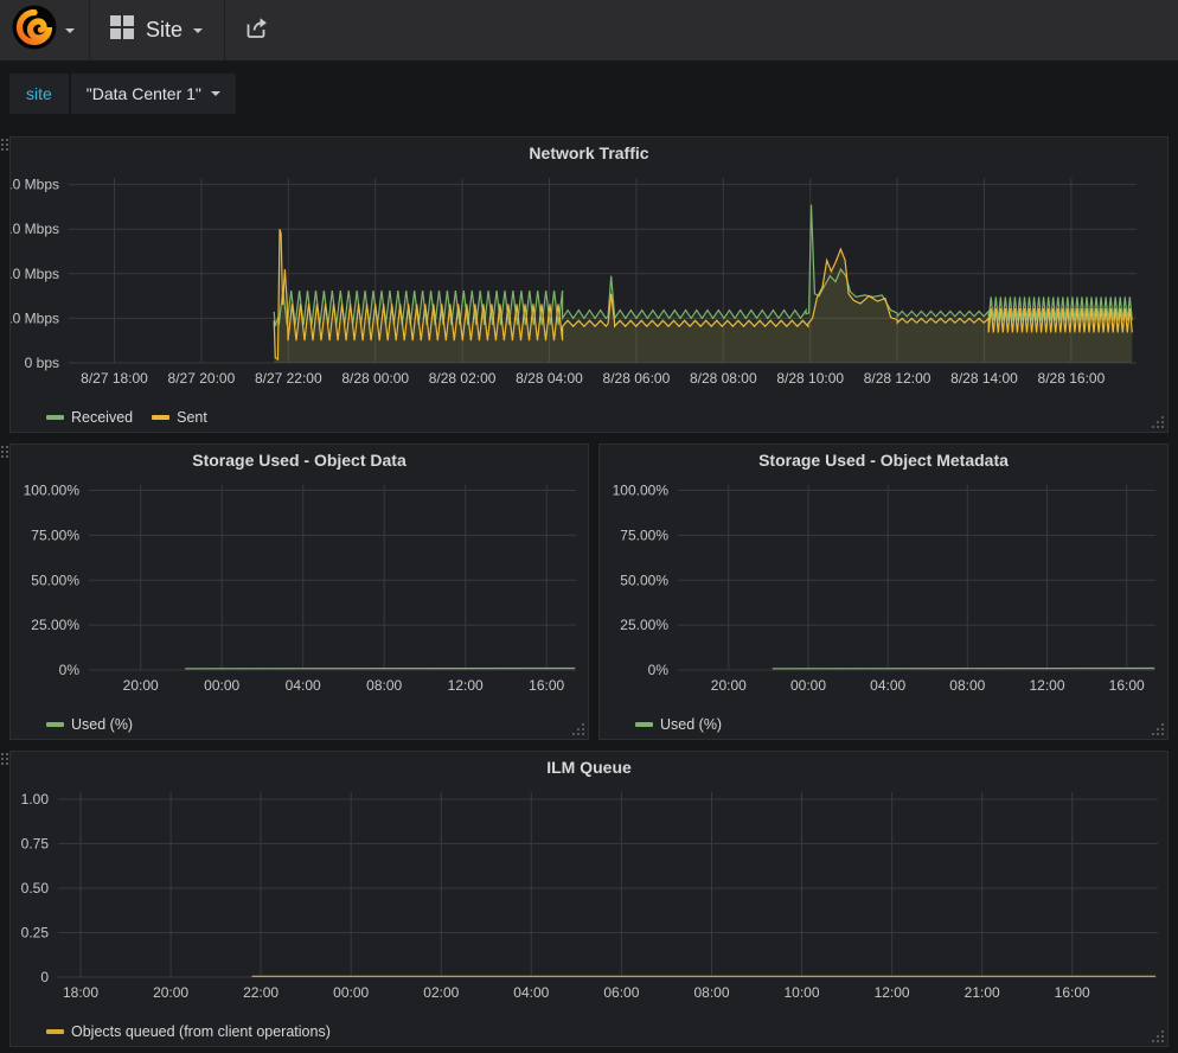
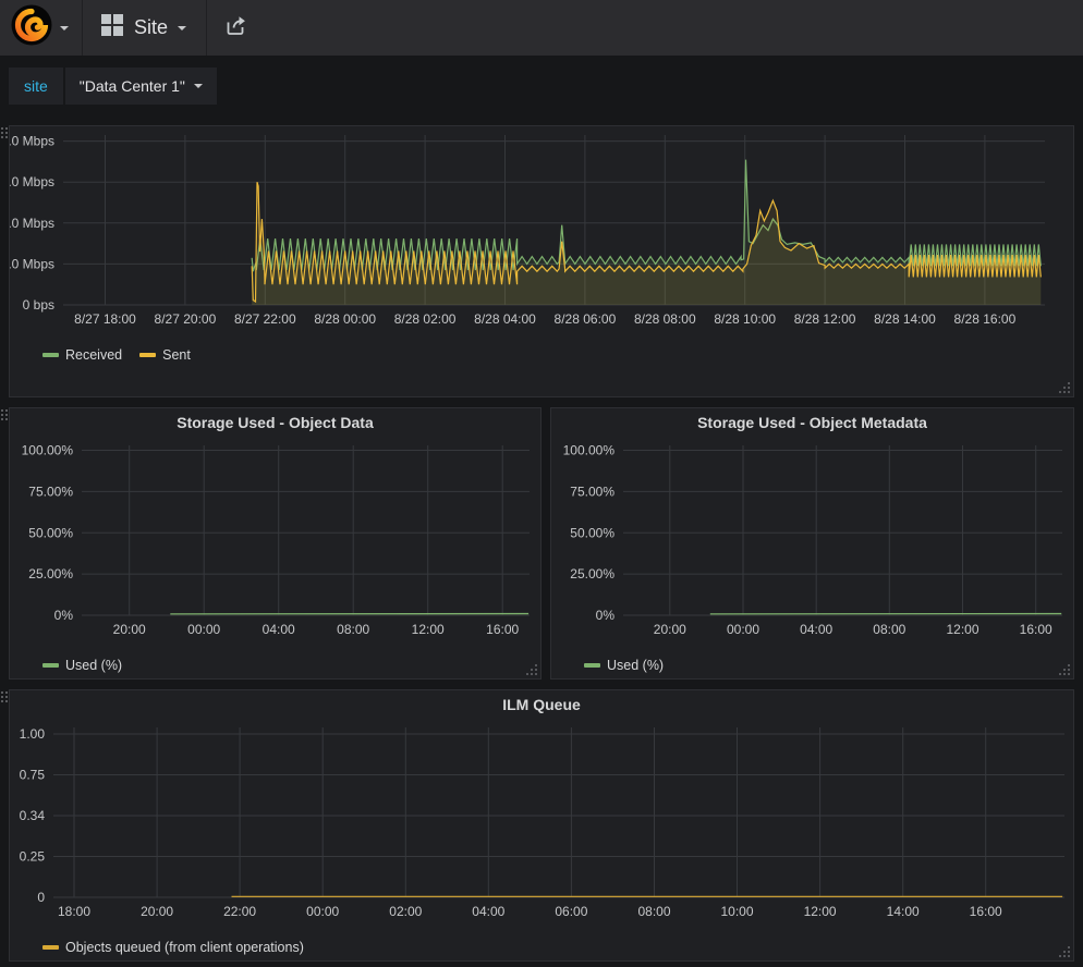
  Site
  site
  "Data Center 1"
- Network Traffic
  8/27 18:00
  8/27 20:00
  8/27 22:00
  8/28 00:00
  8/28 02:00
  8/28 04:00
  8/28 06:00
  8/28 08:00
  8/28 10:00
  8/28 12:00
  8/28 14:00
  8/28 16:00
  0 bps
  .0 Mbps
  .0 Mbps
  .0 Mbps
  .0 Mbps
  Received
  Sent
  Storage Used - Object Data
  20:00
  00:00
  04:00
  08:00
  12:00
  16:00
  0%
  25.00%
  50.00%
  75.00%
  100.00%
  Used (%)
  Storage Used - Object Metadata
  20:00
  00:00
  04:00
  08:00
  12:00
  16:00
  0%
  25.00%
  50.00%
  75.00%
  100.00%
  Used (%)
  ILM Queue
  18:00
  20:00
  22:00
  00:00
  02:00
  04:00
  06:00
  08:00
  10:00
  12:00
- 21:00
+ 14:00
  16:00
  0
  0.25
- 0.50
+ 0.34
  0.75
  1.00
  Objects queued (from client operations)
